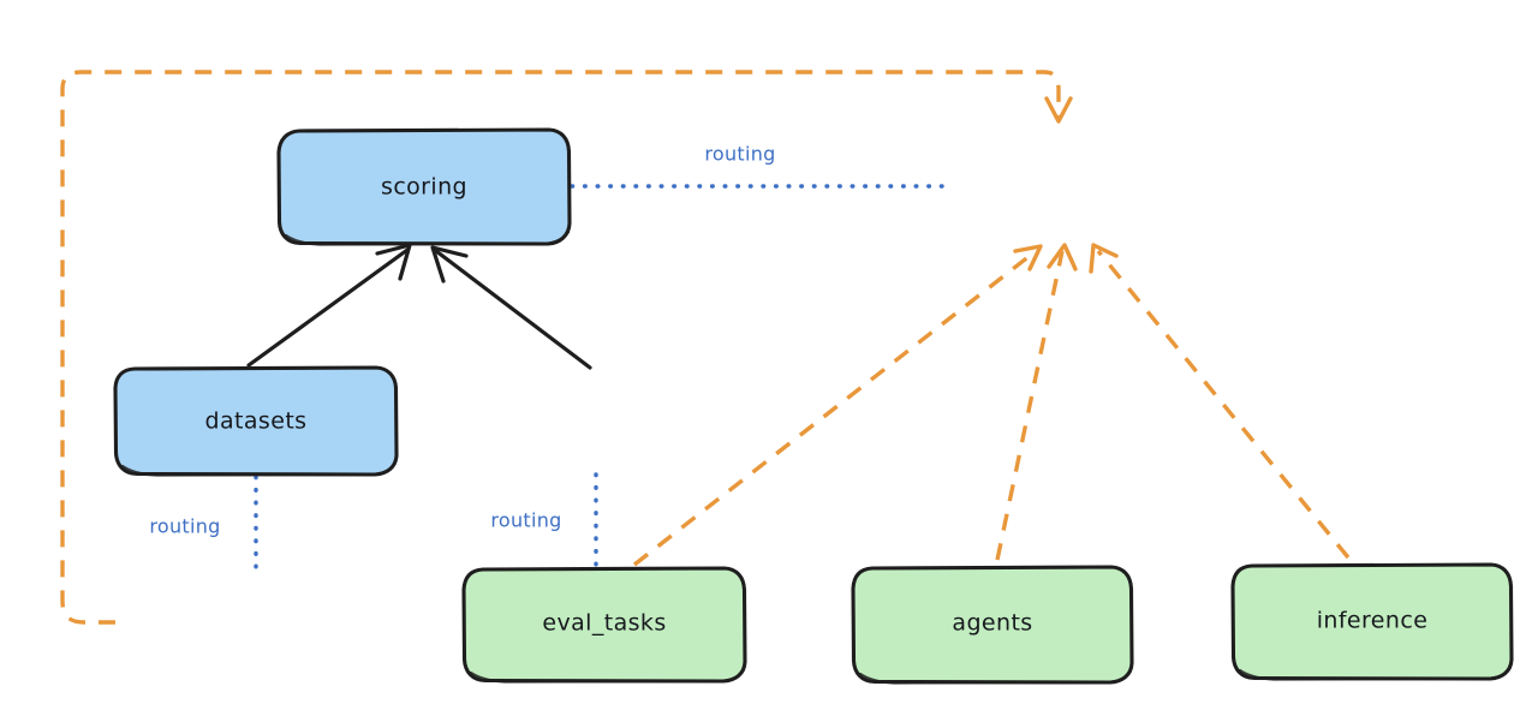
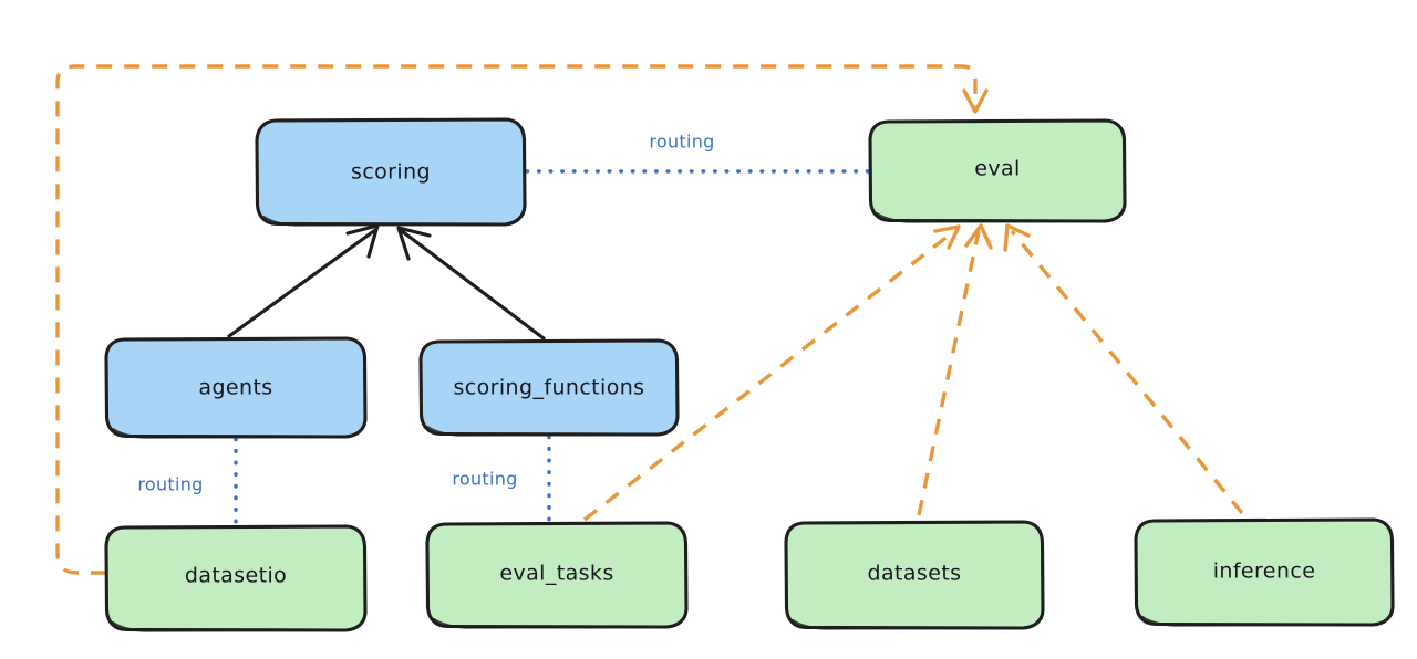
  scoring
+ eval
- datasets
+ agents
+ scoring_functions
+ datasetio
  eval_tasks
- agents
+ datasets
  inference
  routing
  routing
  routing
